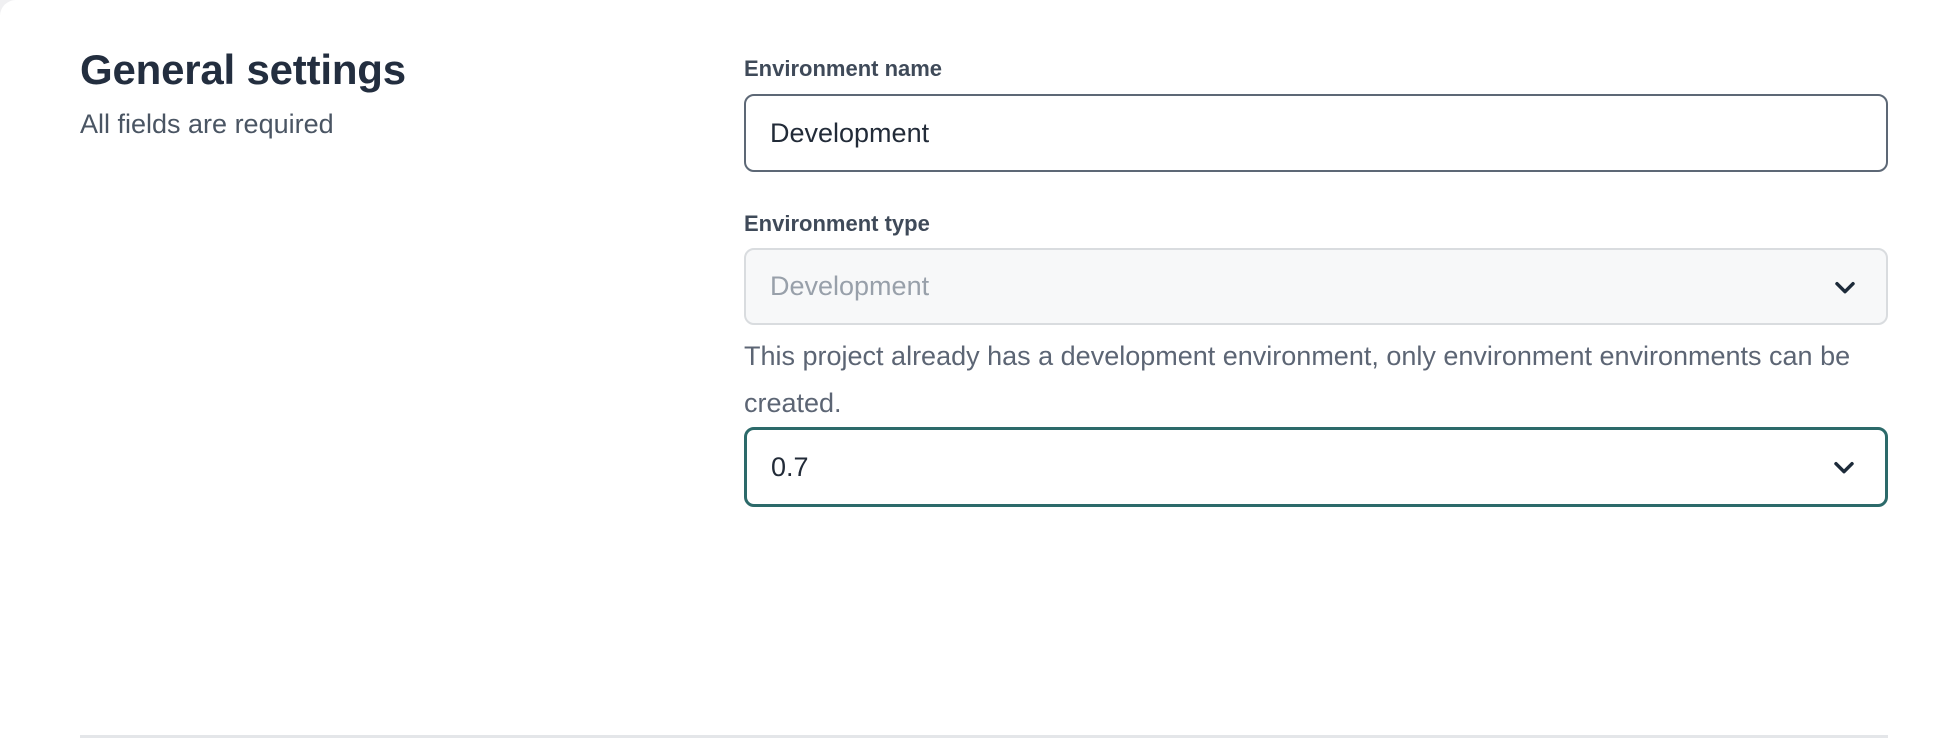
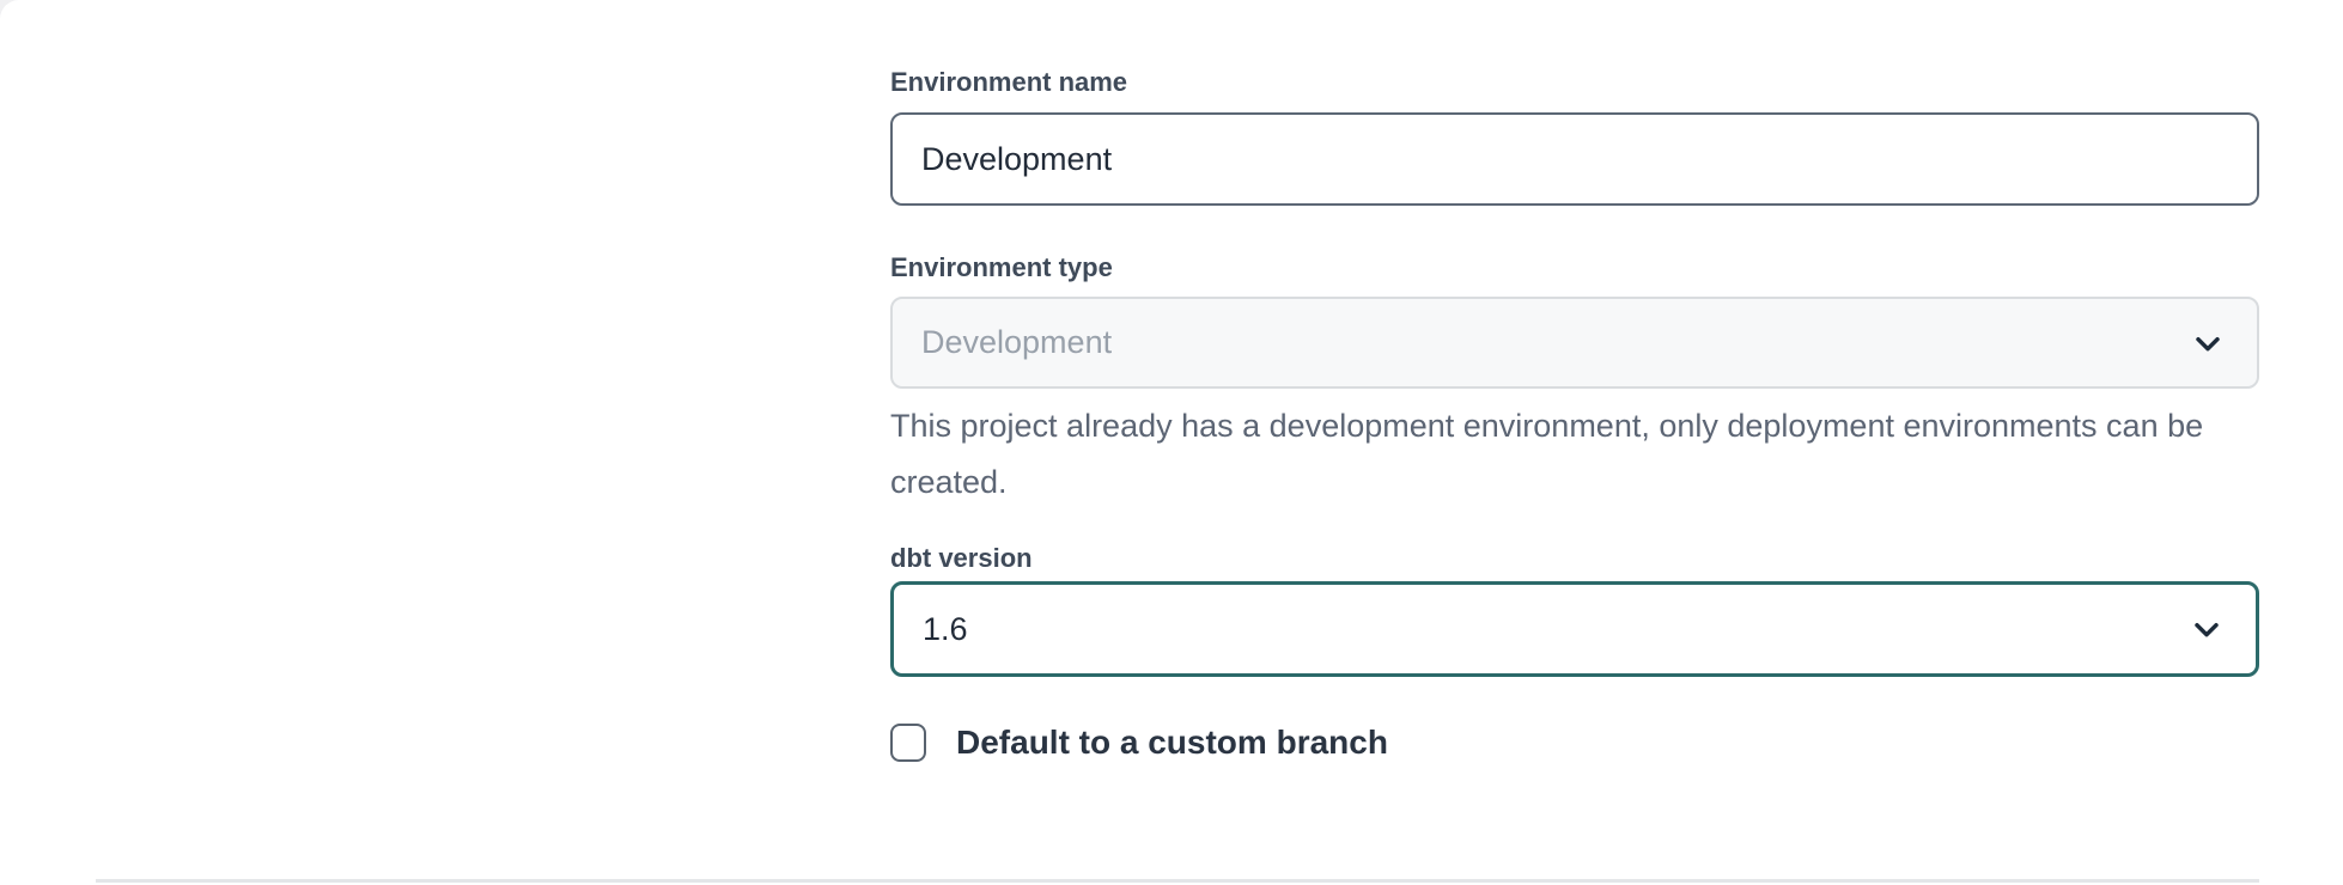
- General settings
- All fields are required
  Environment name
  Development
  Environment type
  Development
- This project already has a development environment, only environment environments can be created.
+ This project already has a development environment, only deployment environments can be created.
+ dbt version
- 0.7
+ 1.6
+ Default to a custom branch
